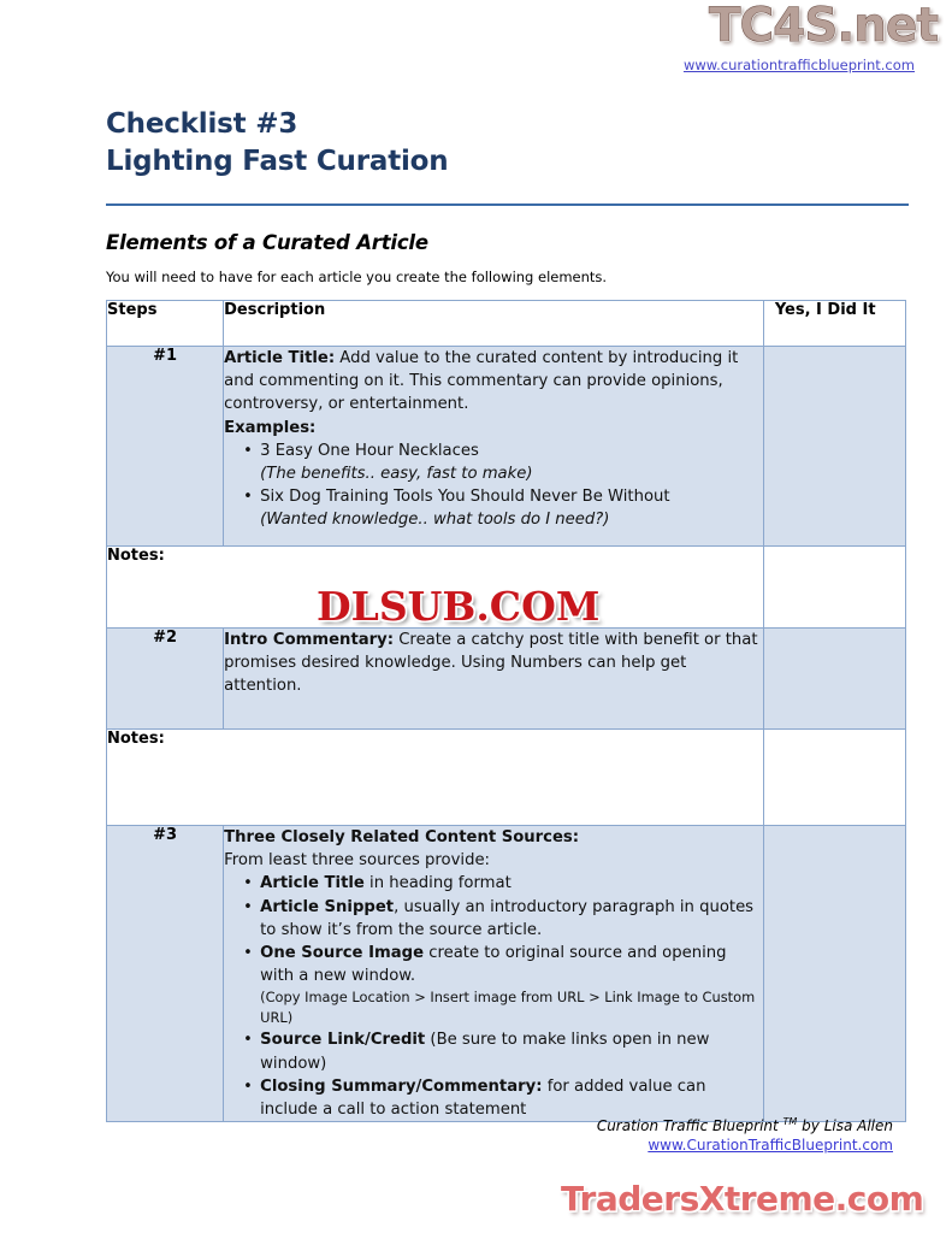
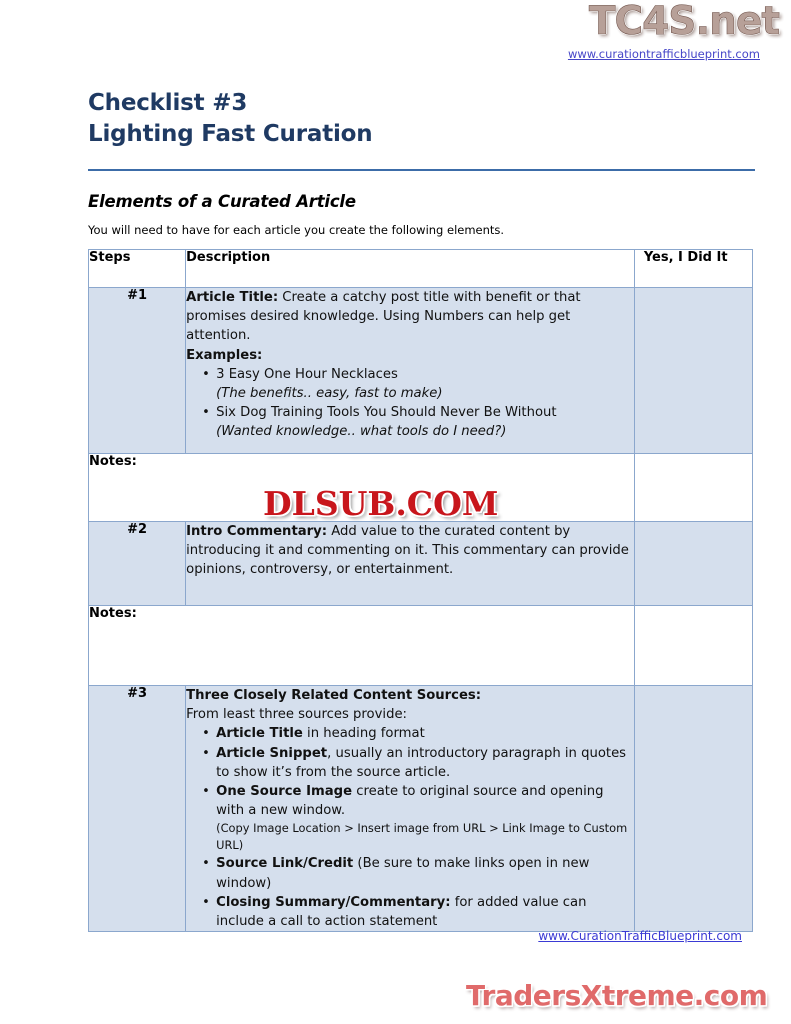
  TC4S.net
  www.curationtrafficblueprint.com
  Checklist #3
  Lighting Fast Curation
  Elements of a Curated Article
  You will need to have for each article you create the following elements.
  Steps	Description	Yes, I Did It
- #1	Article Title: Add value to the curated content by introducing it and commenting on it. This commentary can provide opinions, controversy, or entertainment. Examples: 3 Easy One Hour Necklaces (The benefits.. easy, fast to make) Six Dog Training Tools You Should Never Be Without (Wanted knowledge.. what tools do I need?)
+ #1	Article Title: Create a catchy post title with benefit or that promises desired knowledge. Using Numbers can help get attention. Examples: 3 Easy One Hour Necklaces (The benefits.. easy, fast to make) Six Dog Training Tools You Should Never Be Without (Wanted knowledge.. what tools do I need?)
  Notes:
- #2	Intro Commentary: Create a catchy post title with benefit or that promises desired knowledge. Using Numbers can help get attention.
+ #2	Intro Commentary: Add value to the curated content by introducing it and commenting on it. This commentary can provide opinions, controversy, or entertainment.
  Notes:
  #3	Three Closely Related Content Sources: From least three sources provide: Article Title in heading format Article Snippet, usually an introductory paragraph in quotes to show it’s from the source article. One Source Image create to original source and opening with a new window.(Copy Image Location > Insert image from URL > Link Image to Custom URL) Source Link/Credit (Be sure to make links open in new window) Closing Summary/Commentary: for added value can include a call to action statement
  DLSUB.COM
- Curation Traffic Blueprint TM by Lisa Allen
  www.CurationTrafficBlueprint.com
  TradersXtreme.com
